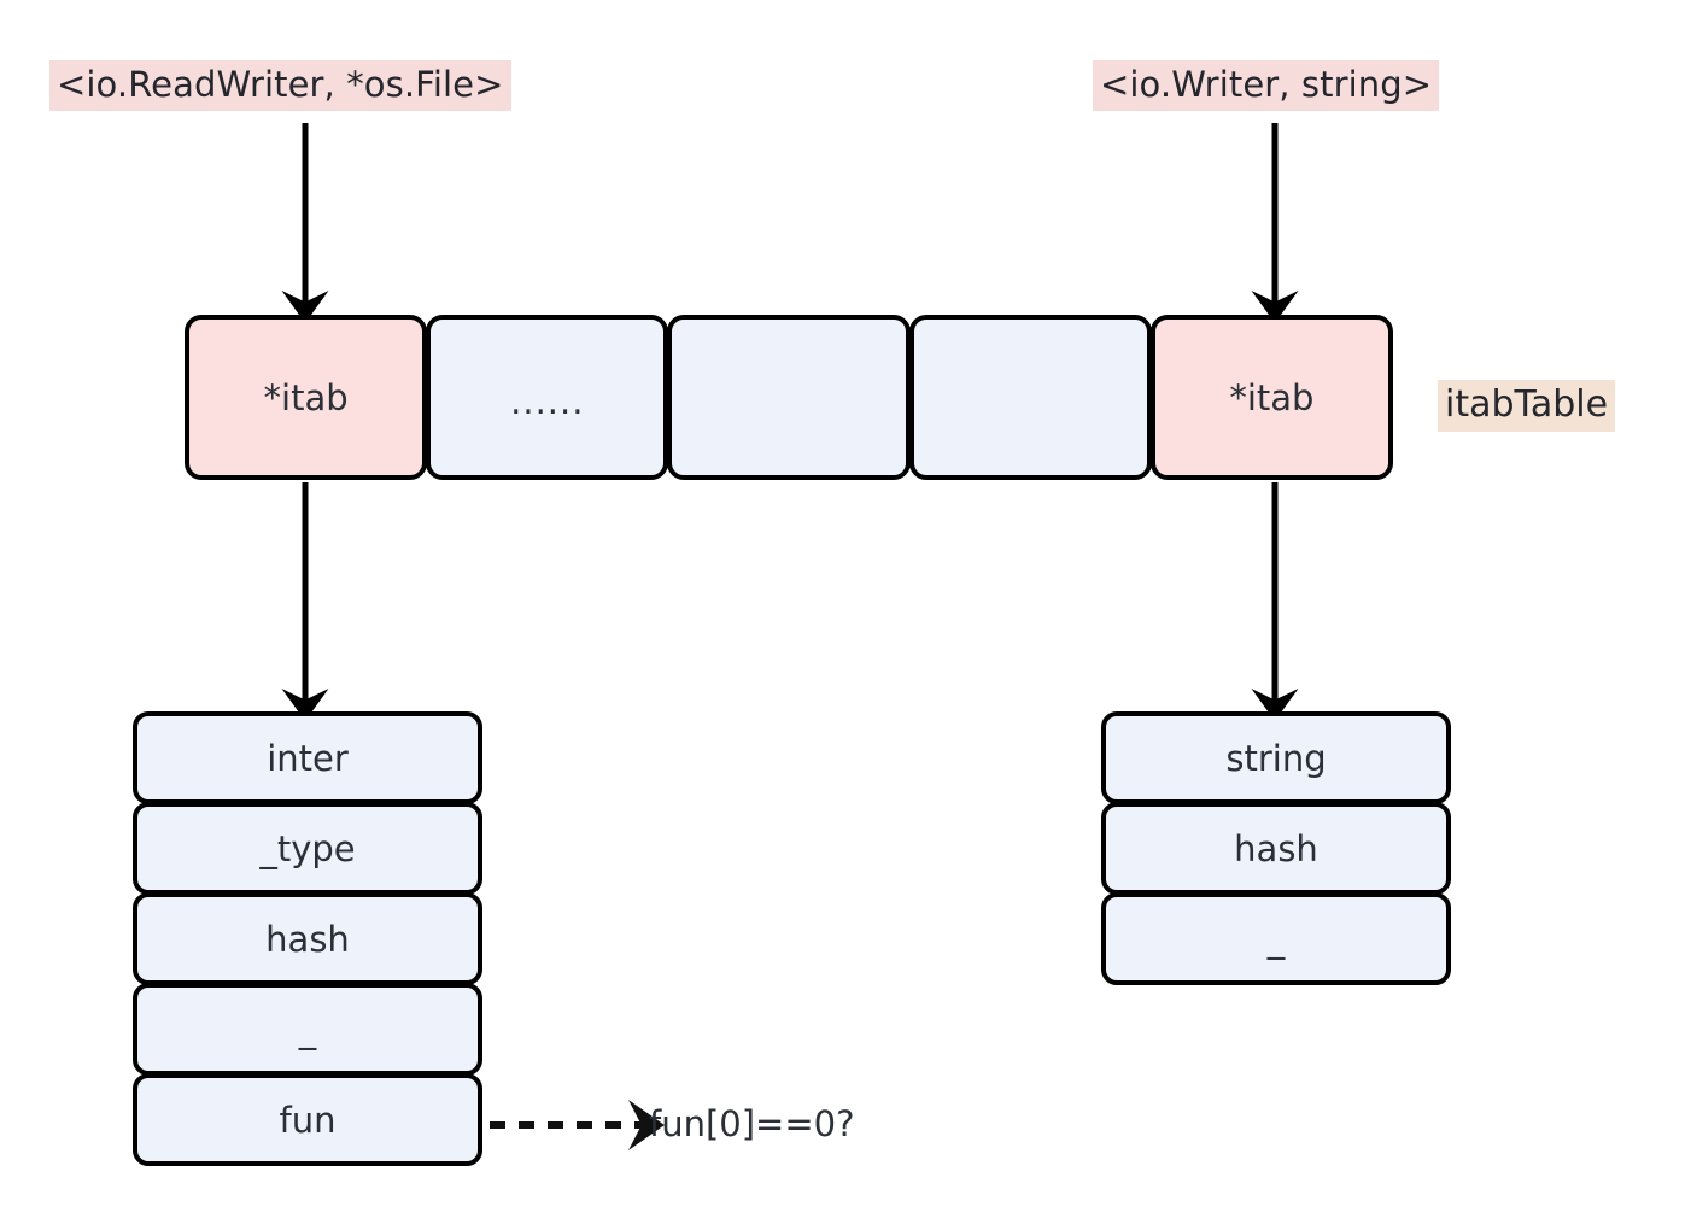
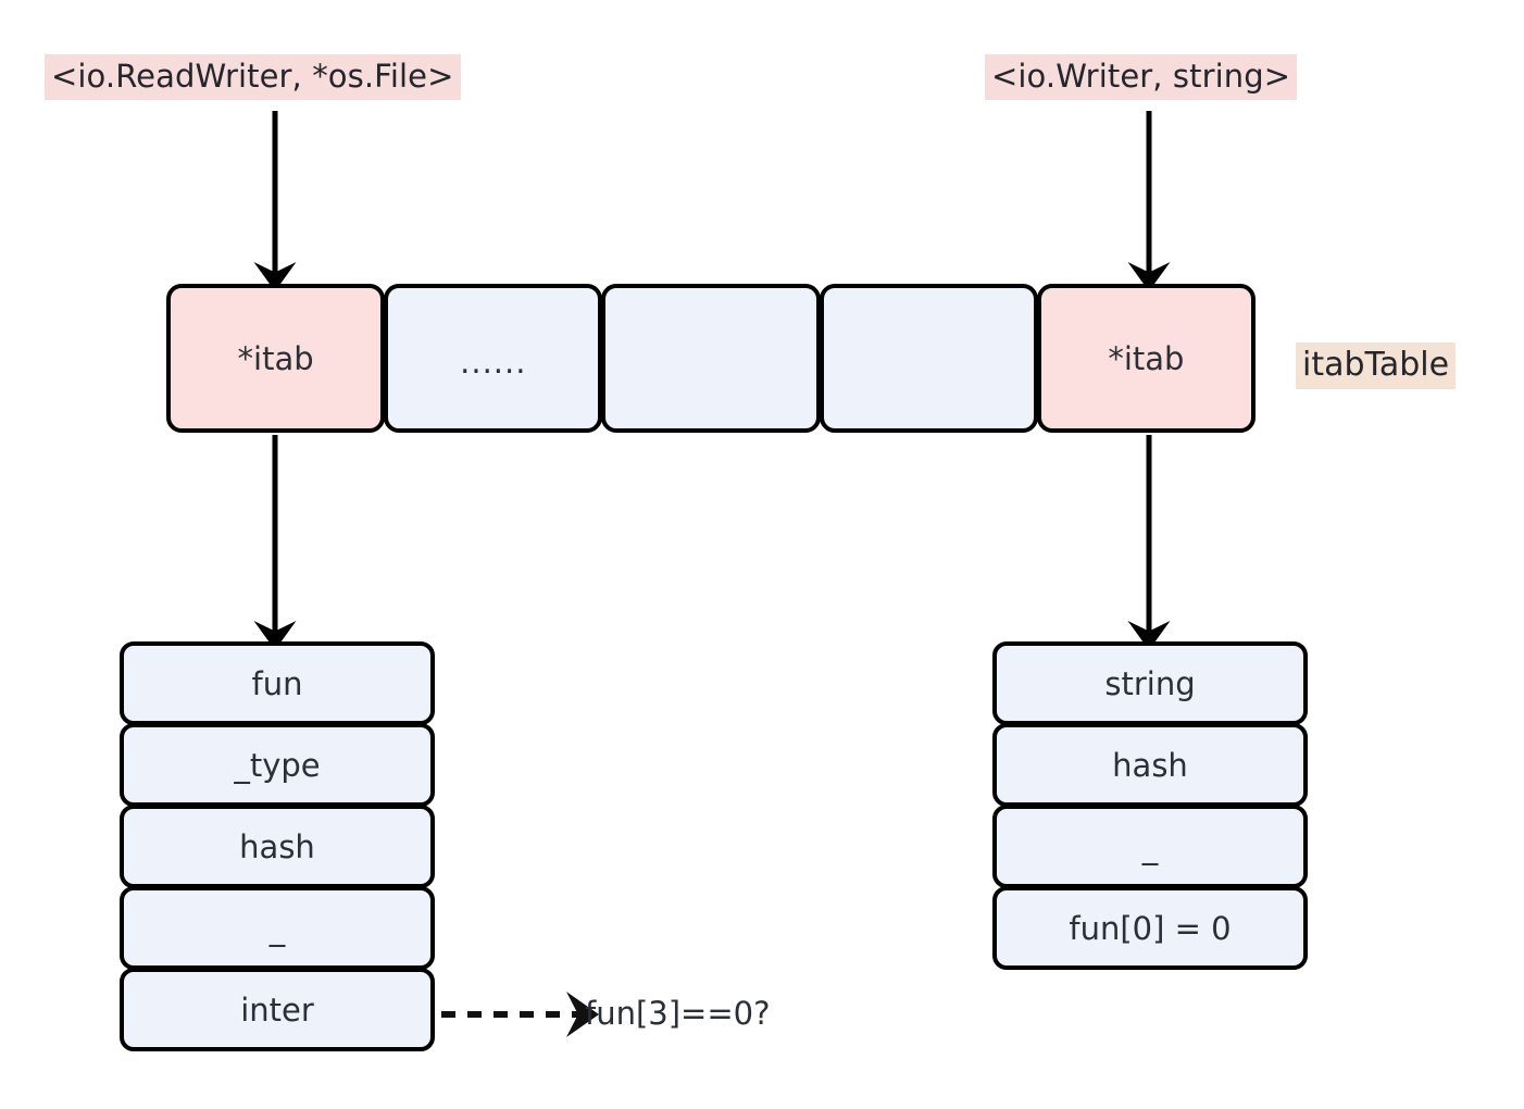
  <io.ReadWriter, *os.File>
  <io.Writer, string>
  *itab
  ......
  *itab
  itabTable
- inter
+ fun
  _type
  hash
  _
- fun
+ inter
  string
  hash
  _
+ fun[0] = 0
- fun[0]==0?
+ fun[3]==0?
